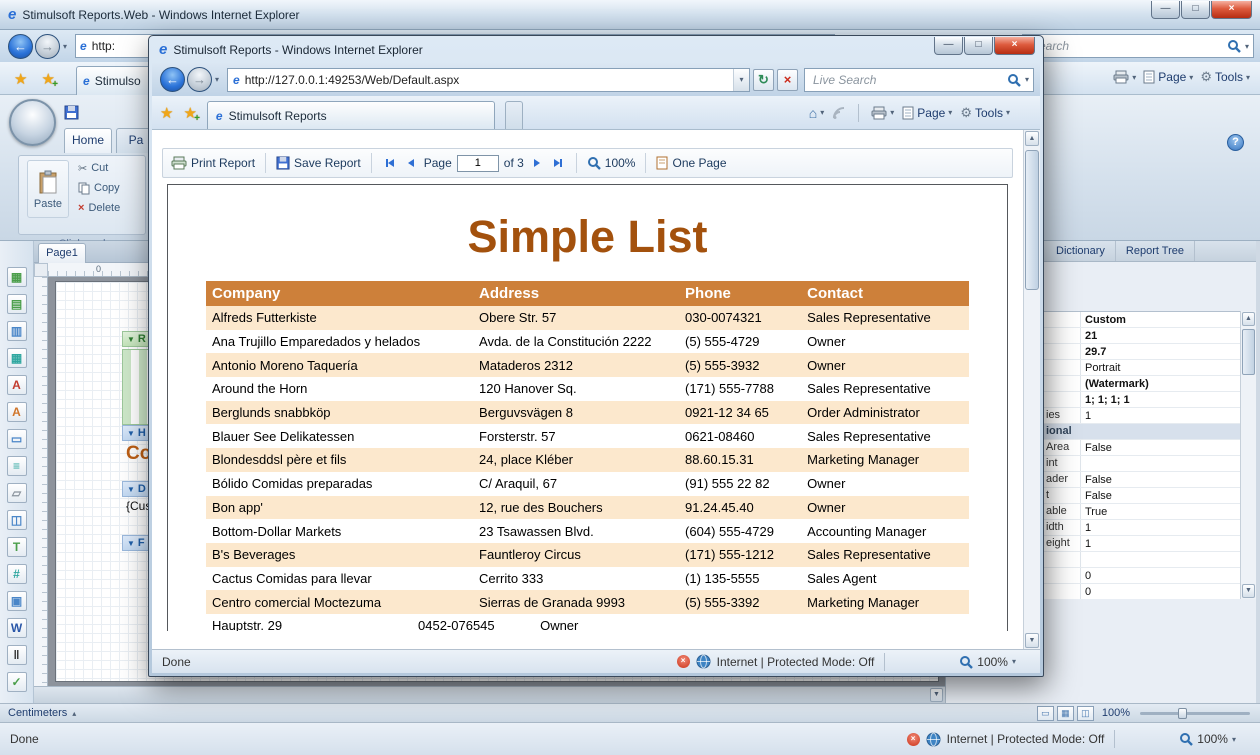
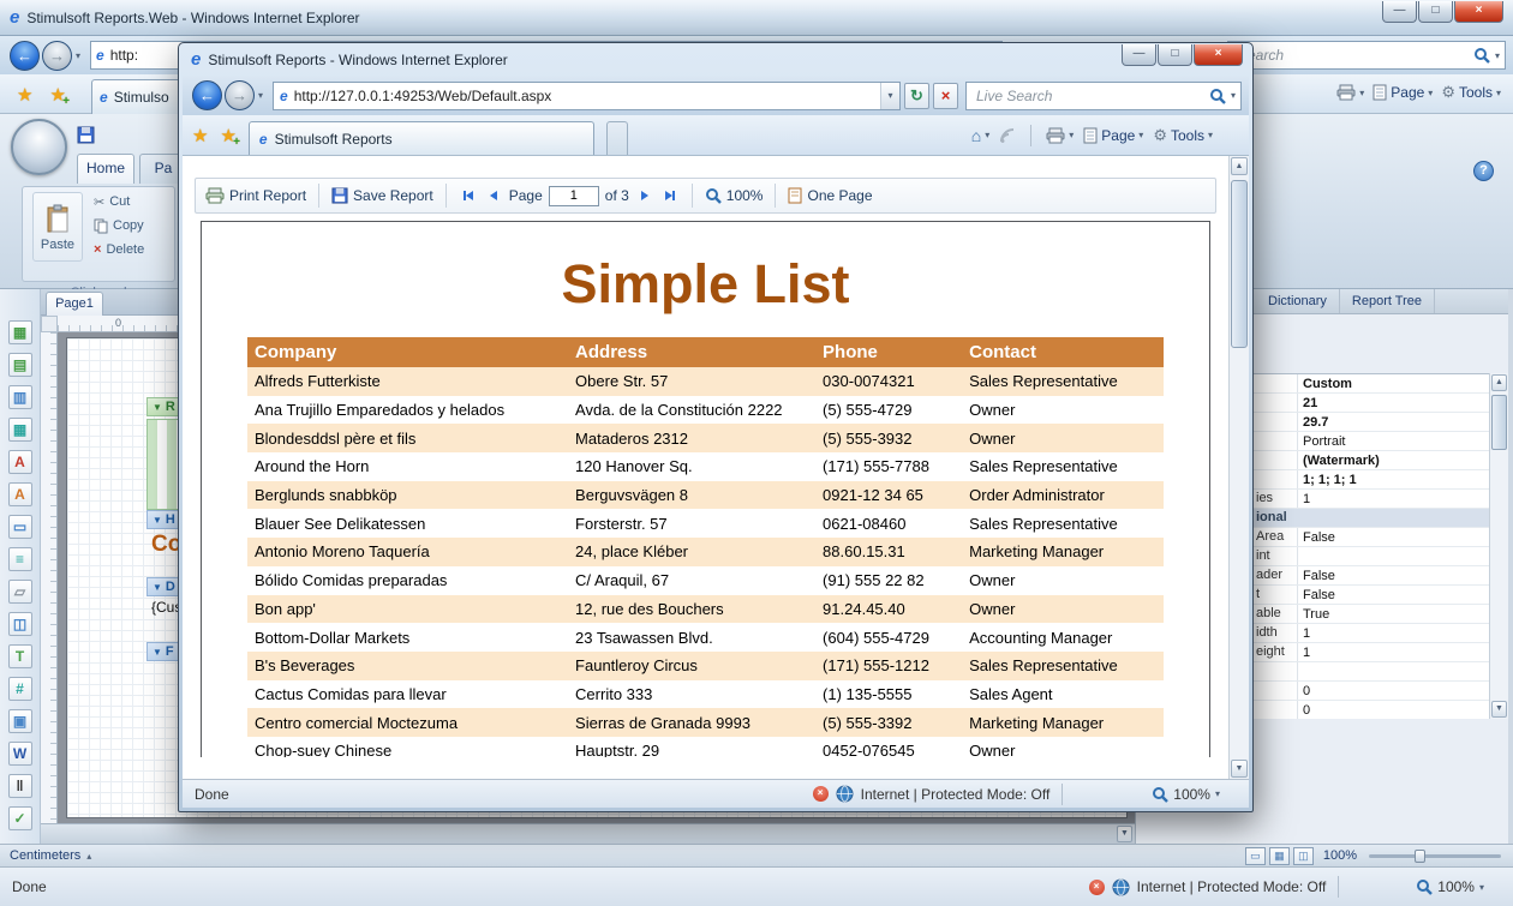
  e
  Stimulsoft Reports.Web - Windows Internet Explorer
  —
  □
  ×
  ←
  →
  ▾
  e
  http:
  ▾
  ★
  ★
  +
  e
  Stimulso
  ▾
  Page
  ▾
  ⚙
  Tools
  ▾
  Home
  Pa
  ?
  Paste
  ✂
  Cut
  Copy
  ×
  Delete
  ▦
  ▤
  ▥
  ▦
  A
  A
  ▭
  ≡
  ▱
  ◫
  T
  #
  ▣
  W
  ‖
  ✓
  Page1
  0
  ▼
  R
  ▼
  H
  Co
  ▼
  D
  {Cu
  ▼
  F
  Dictionary
  Report Tree
  Custom
  21
  29.7
  Portrait
  (Watermark)
  1; 1; 1; 1
  ies
  1
  ional
  Area
  False
  int
  ader
  False
  t
  False
  able
  True
  idth
  1
  eight
  1
  0
  0
  Centimeters
  ▴
  ▭
  ▦
  ◫
  100%
  Done
  ×
  Internet | Protected Mode: Off
  100%
  ▾
  e
  Stimulsoft Reports - Windows Internet Explorer
  —
  □
  ×
  ←
  →
  ▾
  e
  http://127.0.0.1:49253/Web/Default.aspx
  ▾
  ↻
  ×
  Live Search
  ▾
  ★
  ★
  +
  e
  Stimulsoft Reports
  ⌂
  ▾
  ▾
  Page
  ▾
  ⚙
  Tools
  ▾
  Print Report
  Save Report
  Page
  1
  of 3
  100%
  One Page
  Simple List
  Company
  Address
  Phone
  Contact
  Alfreds Futterkiste
  Obere Str. 57
  030-0074321
  Sales Representative
  Ana Trujillo Emparedados y helados
  Avda. de la Constitución 2222
  (5) 555-4729
  Owner
- Antonio Moreno Taquería
+ Blondesddsl père et fils
  Mataderos 2312
  (5) 555-3932
  Owner
  Around the Horn
  120 Hanover Sq.
  (171) 555-7788
  Sales Representative
  Berglunds snabbköp
  Berguvsvägen 8
  0921-12 34 65
  Order Administrator
  Blauer See Delikatessen
  Forsterstr. 57
  0621-08460
  Sales Representative
- Blondesddsl père et fils
+ Antonio Moreno Taquería
  24, place Kléber
  88.60.15.31
  Marketing Manager
  Bólido Comidas preparadas
  C/ Araquil, 67
  (91) 555 22 82
  Owner
  Bon app'
  12, rue des Bouchers
  91.24.45.40
  Owner
  Bottom-Dollar Markets
  23 Tsawassen Blvd.
  (604) 555-4729
  Accounting Manager
  B's Beverages
  Fauntleroy Circus
  (171) 555-1212
  Sales Representative
  Cactus Comidas para llevar
  Cerrito 333
  (1) 135-5555
  Sales Agent
  Centro comercial Moctezuma
  Sierras de Granada 9993
  (5) 555-3392
  Marketing Manager
+ Chop-suey Chinese
  Hauptstr. 29
  0452-076545
  Owner
  Done
  ×
  Internet | Protected Mode: Off
  100%
  ▾
